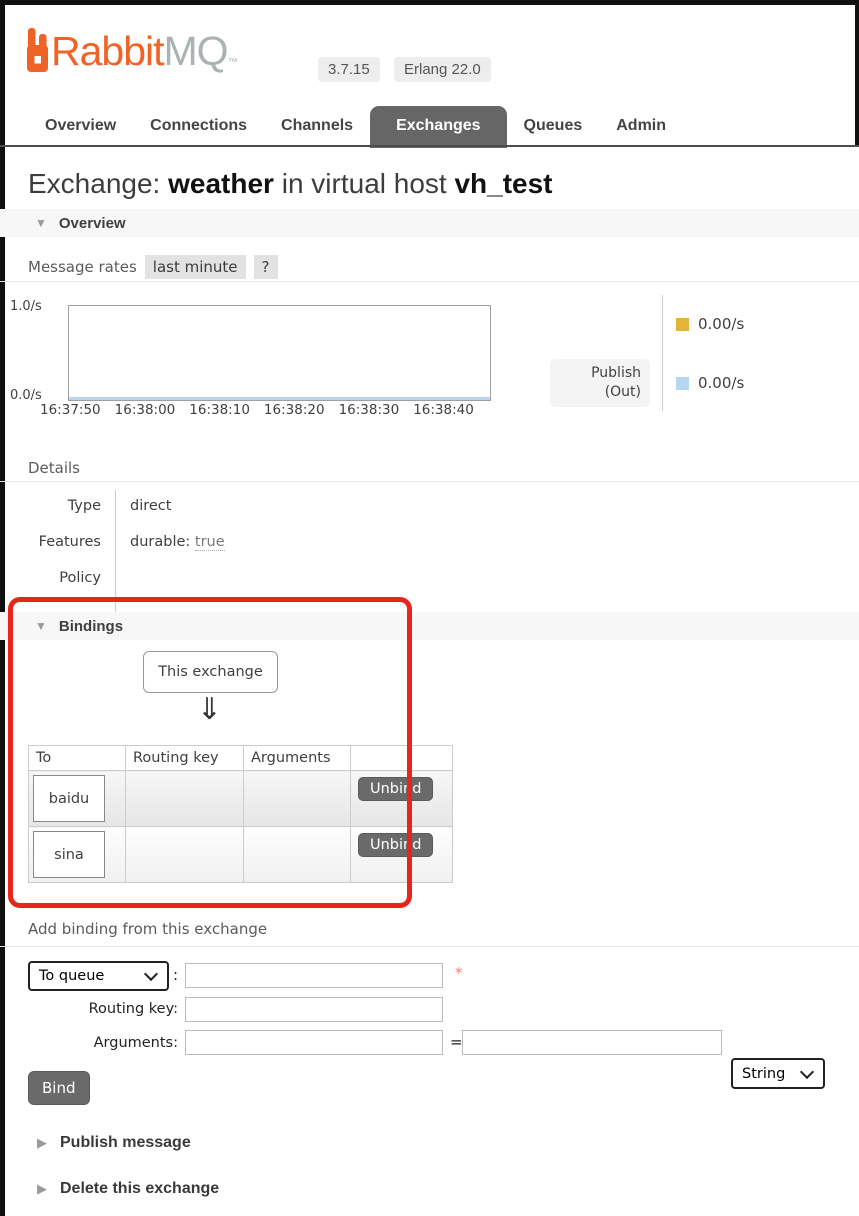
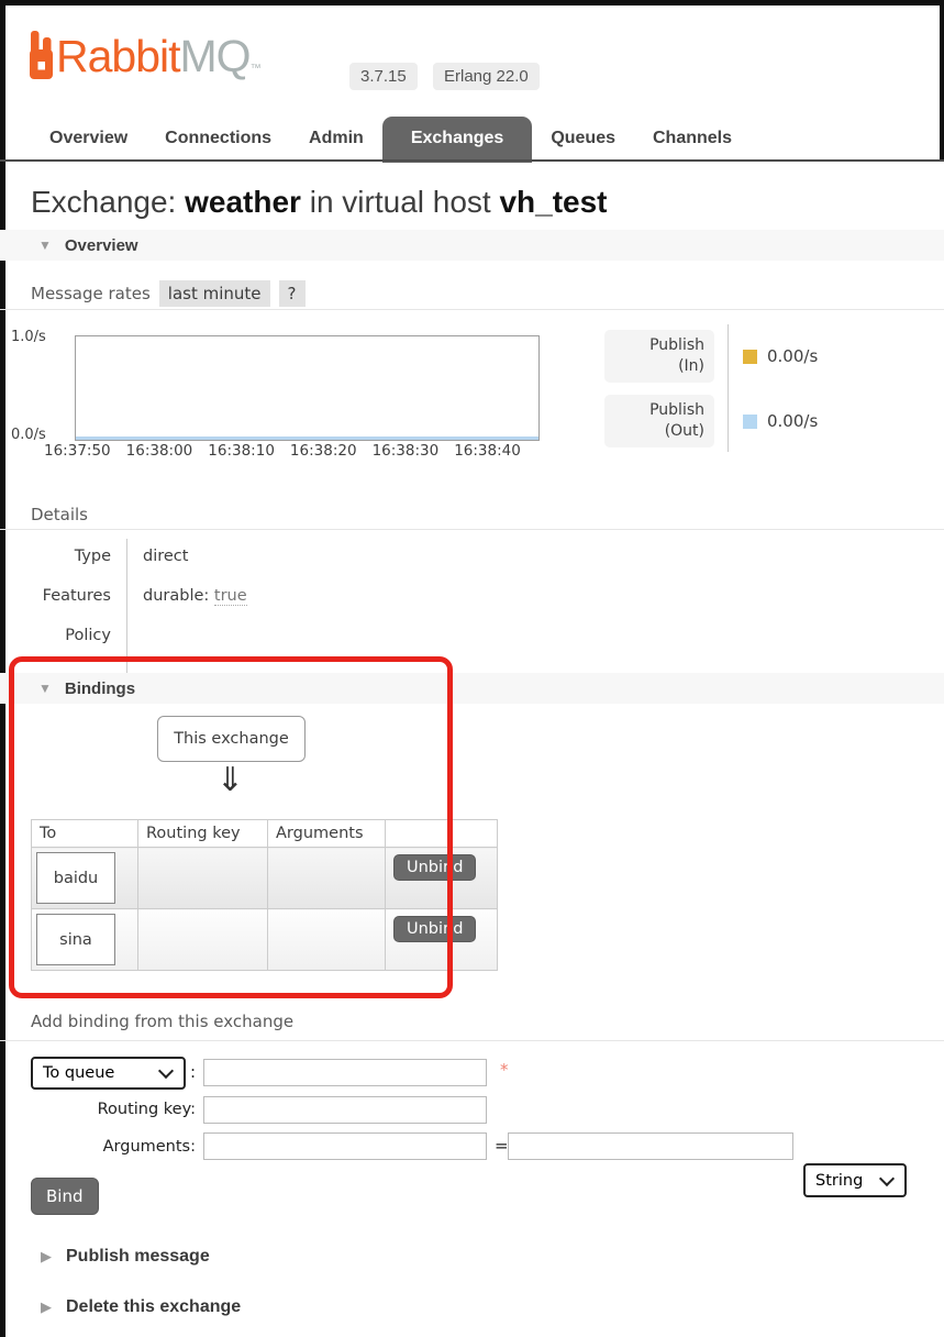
  RabbitMQ™
  3.7.15
  Erlang 22.0
  Overview
  Connections
- Channels
+ Admin
  Exchanges
  Queues
- Admin
+ Channels
  Exchange: weather in virtual host vh_test
  ▼
  Overview
  Message rates
  last minute
  ?
  1.0/s
  0.0/s
  16:37:50
  16:38:00
  16:38:10
  16:38:20
  16:38:30
  16:38:40
+ Publish (In)
  Publish (Out)
  0.00/s
  0.00/s
  Details
  Type
  direct
  Features
  durable: true
  Policy
  ▼
  Bindings
  This exchange
  ⇓
  To	Routing key	Arguments
  baidu			Unbind
  sina			Unbind
  Add binding from this exchange
  To queue
  :
  *
  Routing key:
  Arguments:
  =
  String
  Bind
  ▶
  Publish message
  ▶
  Delete this exchange
